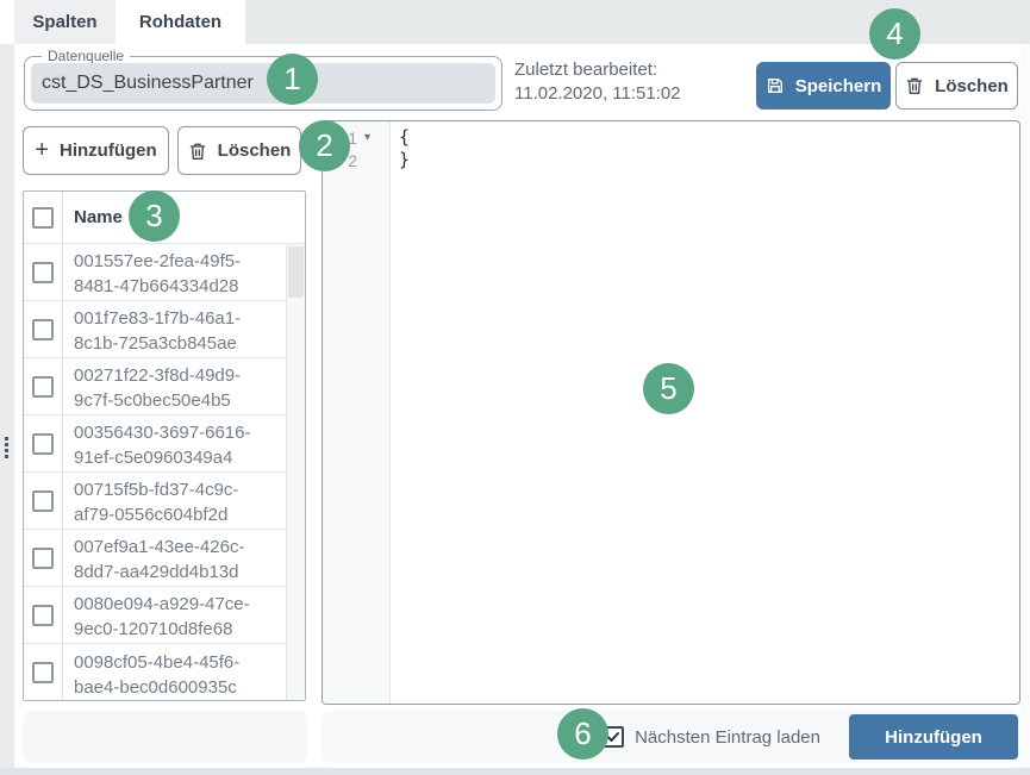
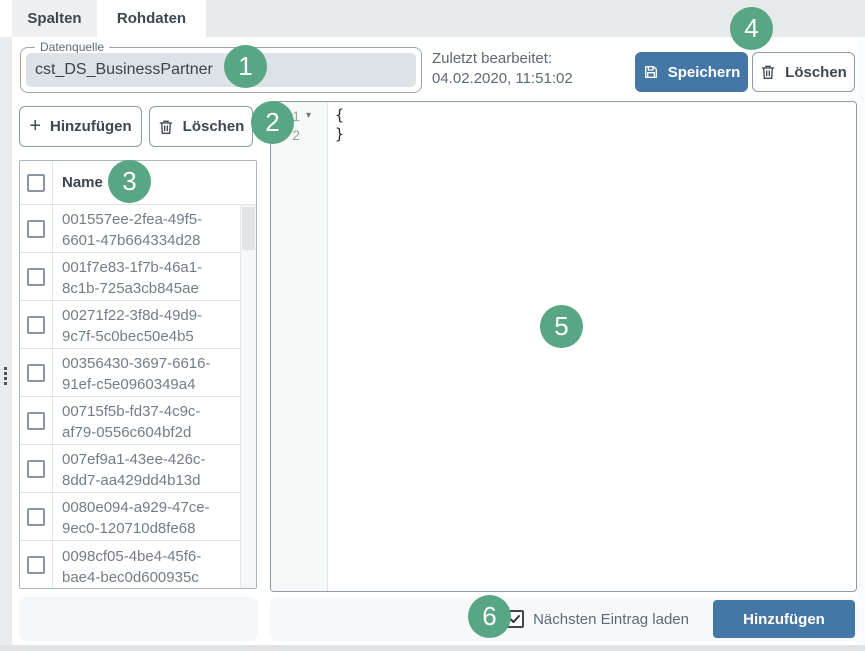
  Spalten
  Rohdaten
  Datenquelle
  cst_DS_BusinessPartner
  Zuletzt bearbeitet:
- 11.02.2020, 11:51:02
+ 04.02.2020, 11:51:02
  Speichern
  Löschen
  +
  Hinzufügen
  Löschen
  Name
- 001557ee-2fea-49f5-8481-47b664334d28
+ 001557ee-2fea-49f5-6601-47b664334d28
  001f7e83-1f7b-46a1-8c1b-725a3cb845ae
  00271f22-3f8d-49d9-9c7f-5c0bec50e4b5
  00356430-3697-6616-91ef-c5e0960349a4
  00715f5b-fd37-4c9c-af79-0556c604bf2d
  007ef9a1-43ee-426c-8dd7-aa429dd4b13d
  0080e094-a929-47ce-9ec0-120710d8fe68
  0098cf05-4be4-45f6-bae4-bec0d600935c
  1
  ▾
  2
  {
  }
  Nächsten Eintrag laden
  Hinzufügen
  1
  2
  3
  4
  5
  6
